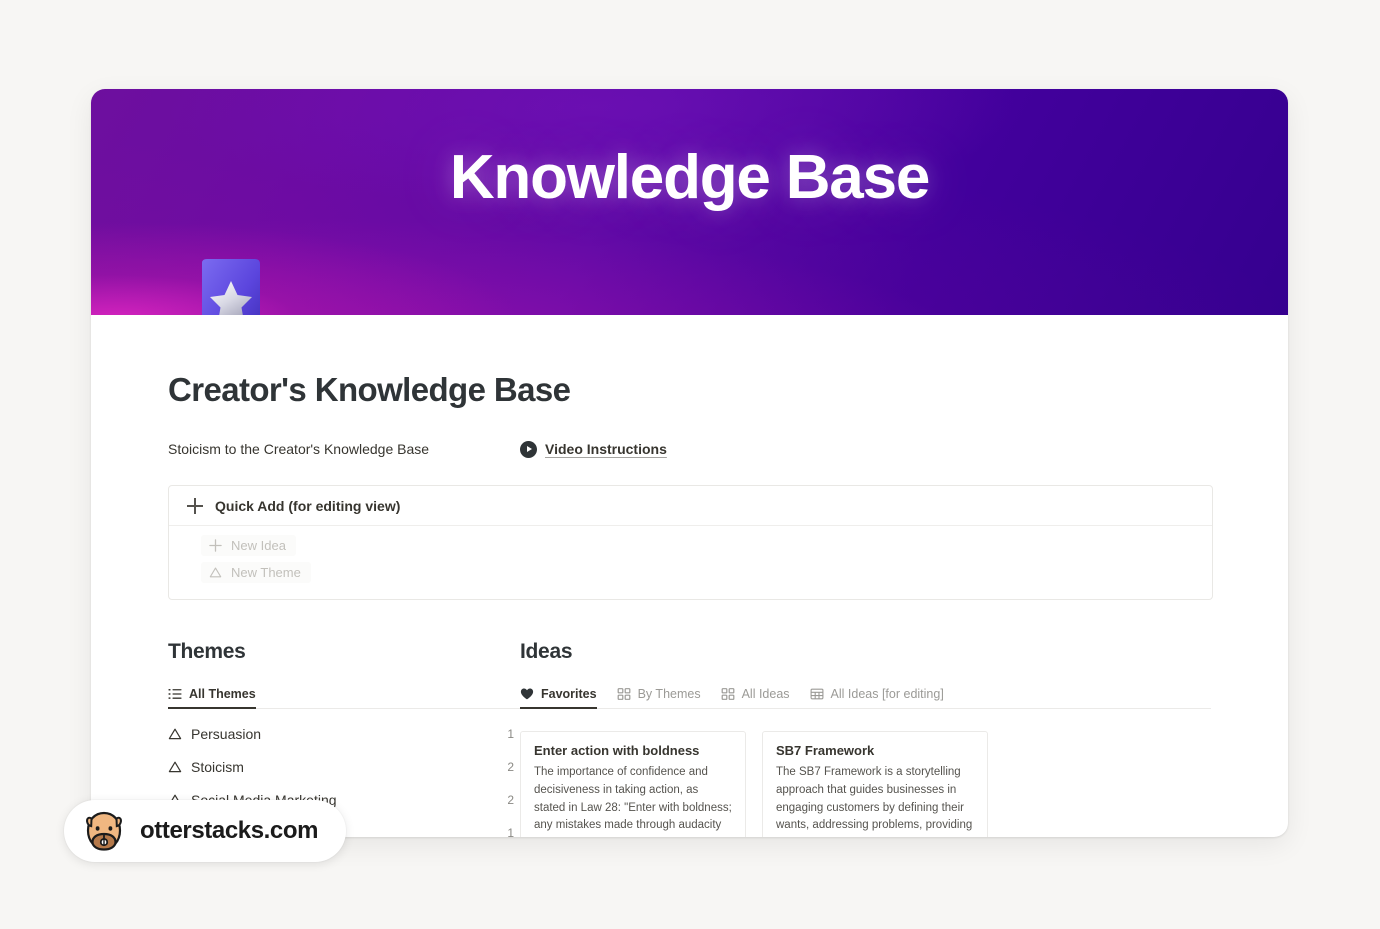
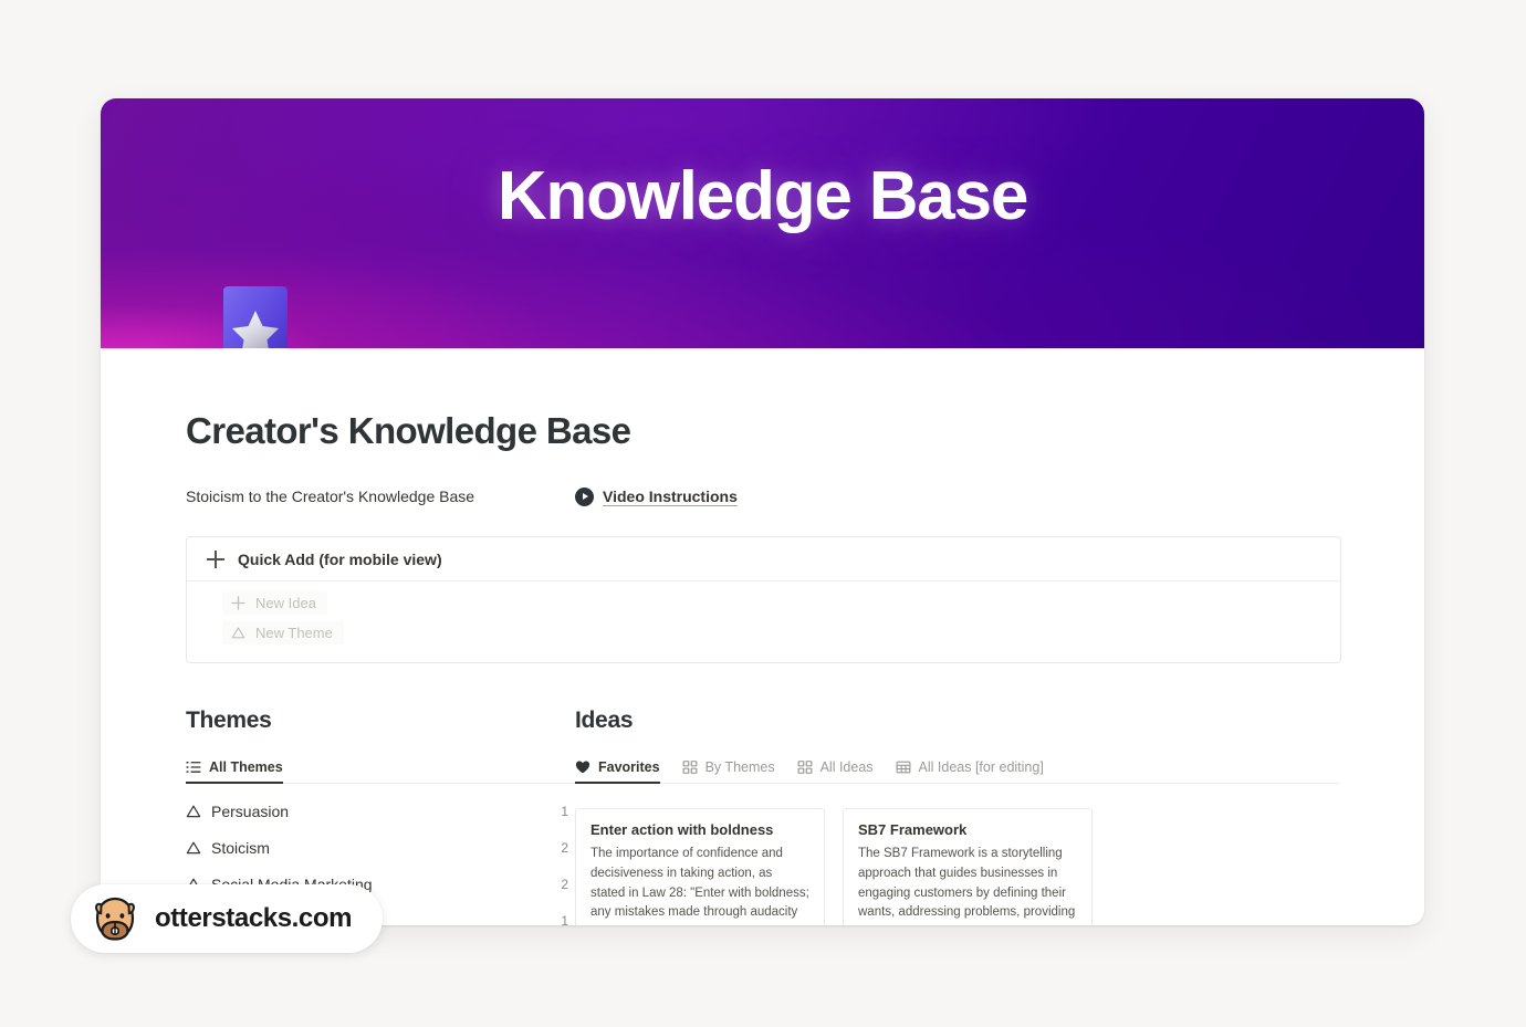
  Knowledge Base
  Creator's Knowledge Base
  Stoicism to the Creator's Knowledge Base
  Video Instructions
- Quick Add (for editing view)
+ Quick Add (for mobile view)
  New Idea
  New Theme
  Themes
  All Themes
  Persuasion
  1
  Stoicism
  2
  2
  1
  Ideas
  Favorites
  By Themes
  All Ideas
  All Ideas [for editing]
  Enter action with boldness
  The importance of confidence and decisiveness in taking action, as stated in Law 28: "Enter with boldness; any mistakes made through audacity
  SB7 Framework
  otterstacks.com
